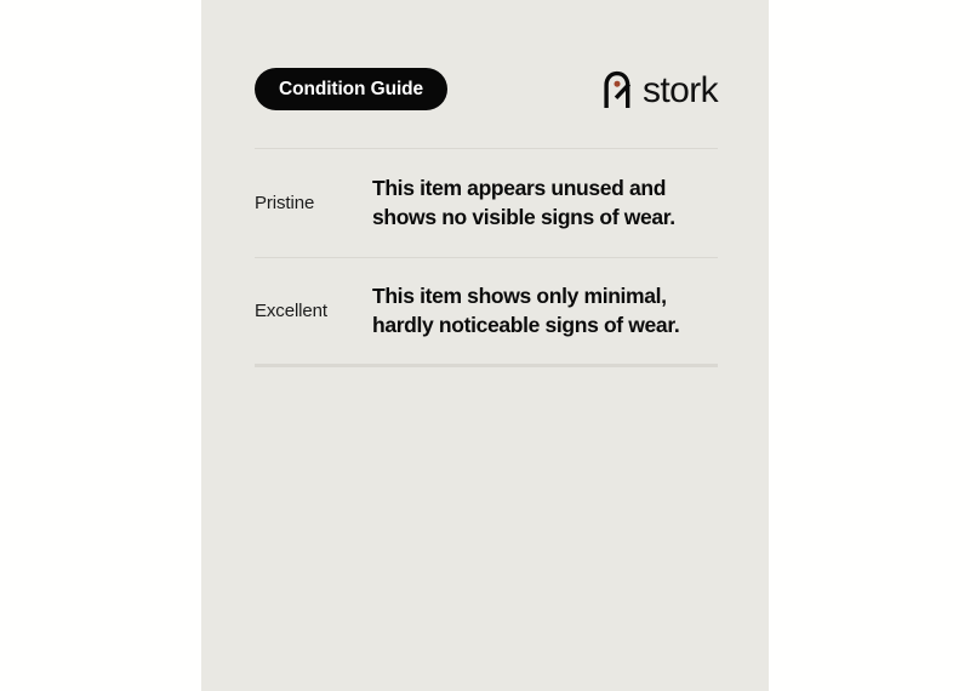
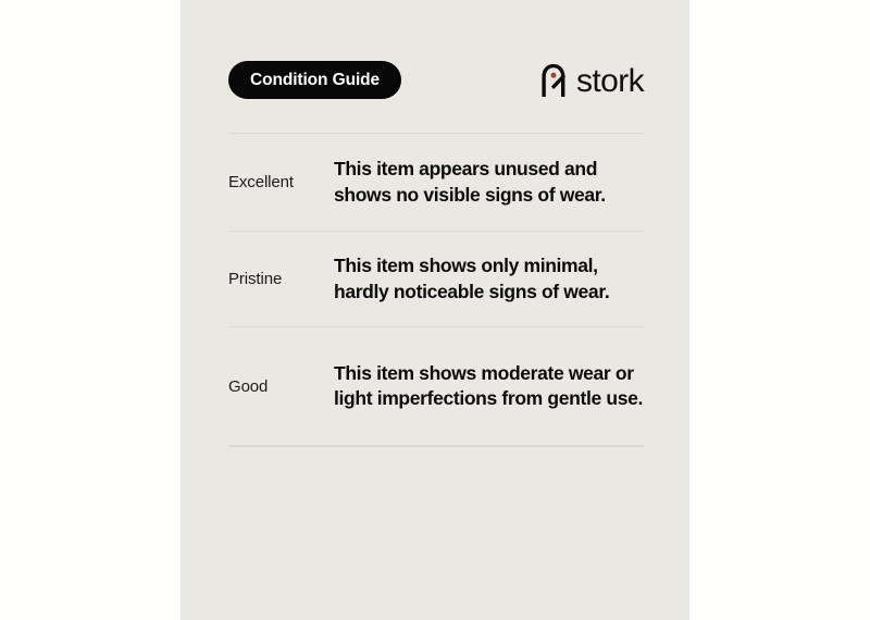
  Condition Guide
  stork
- Pristine
+ Excellent
  This item appears unused and shows no visible signs of wear.
- Excellent
+ Pristine
  This item shows only minimal, hardly noticeable signs of wear.
+ Good
+ This item shows moderate wear or light imperfections from gentle use.
